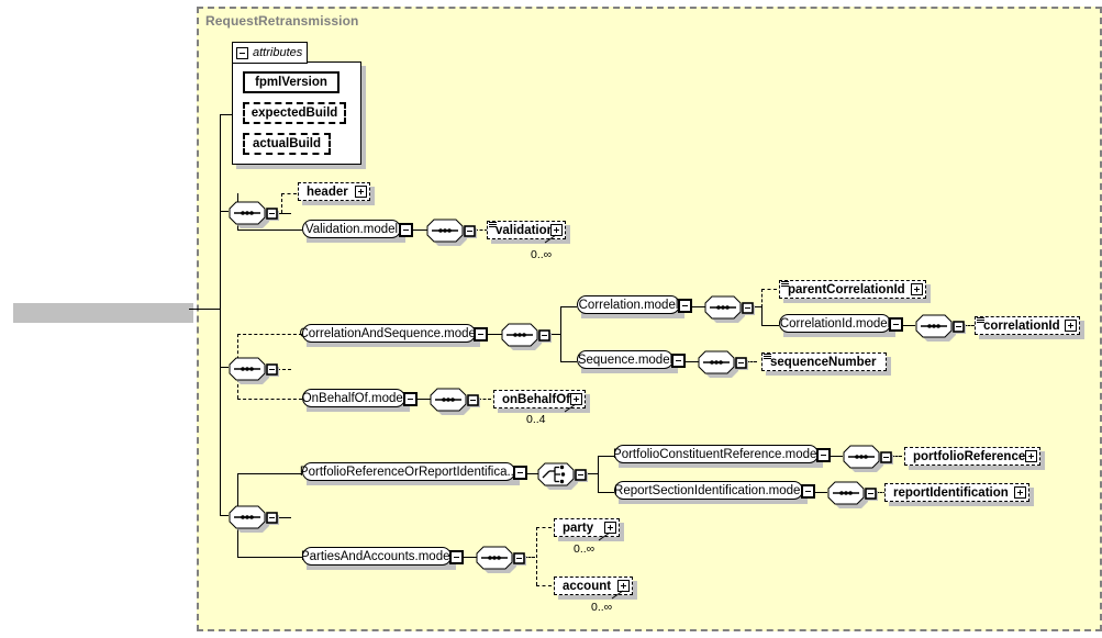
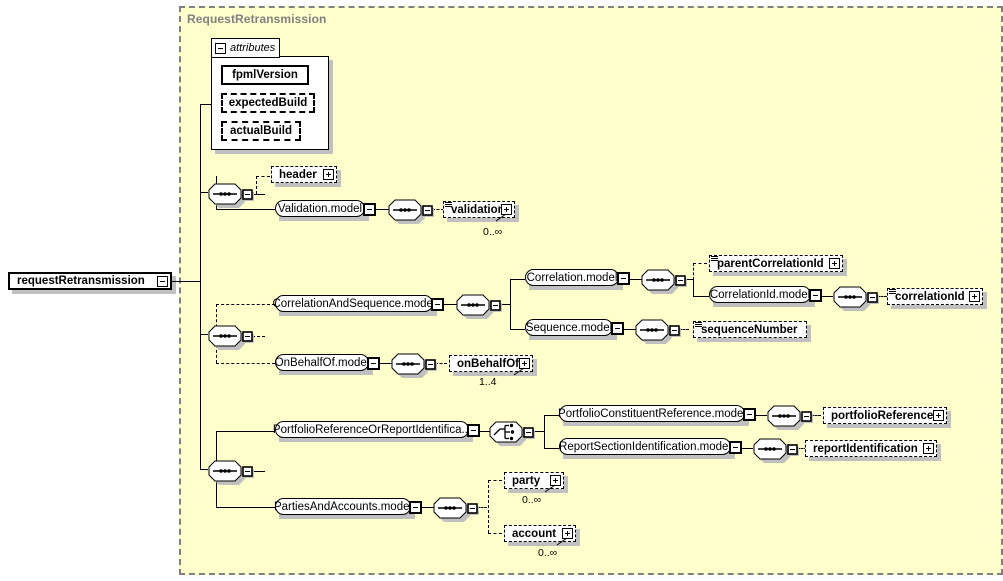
  RequestRetransmission
+ requestRetransmission
  attributes
  fpmlVersion
  expectedBuild
  actualBuild
  header
  Validation.model
  validatio
  0..∞
  CorrelationAndSequence.mode
  Correlation.mode
  parentCorrelationId
  CorrelationId.mode
  correlationId
  Sequence.mode
  sequenceNumber
  OnBehalfOf.mode
  onBehalfOf
- 0..4
+ 1..4
  PortfolioReferenceOrReportIdentifica.
  PortfolioConstituentReference.mode
  portfolioReference
  ReportSectionIdentification.mode
  reportIdentification
  PartiesAndAccounts.mode
  party
  0..∞
  account
  0..∞
